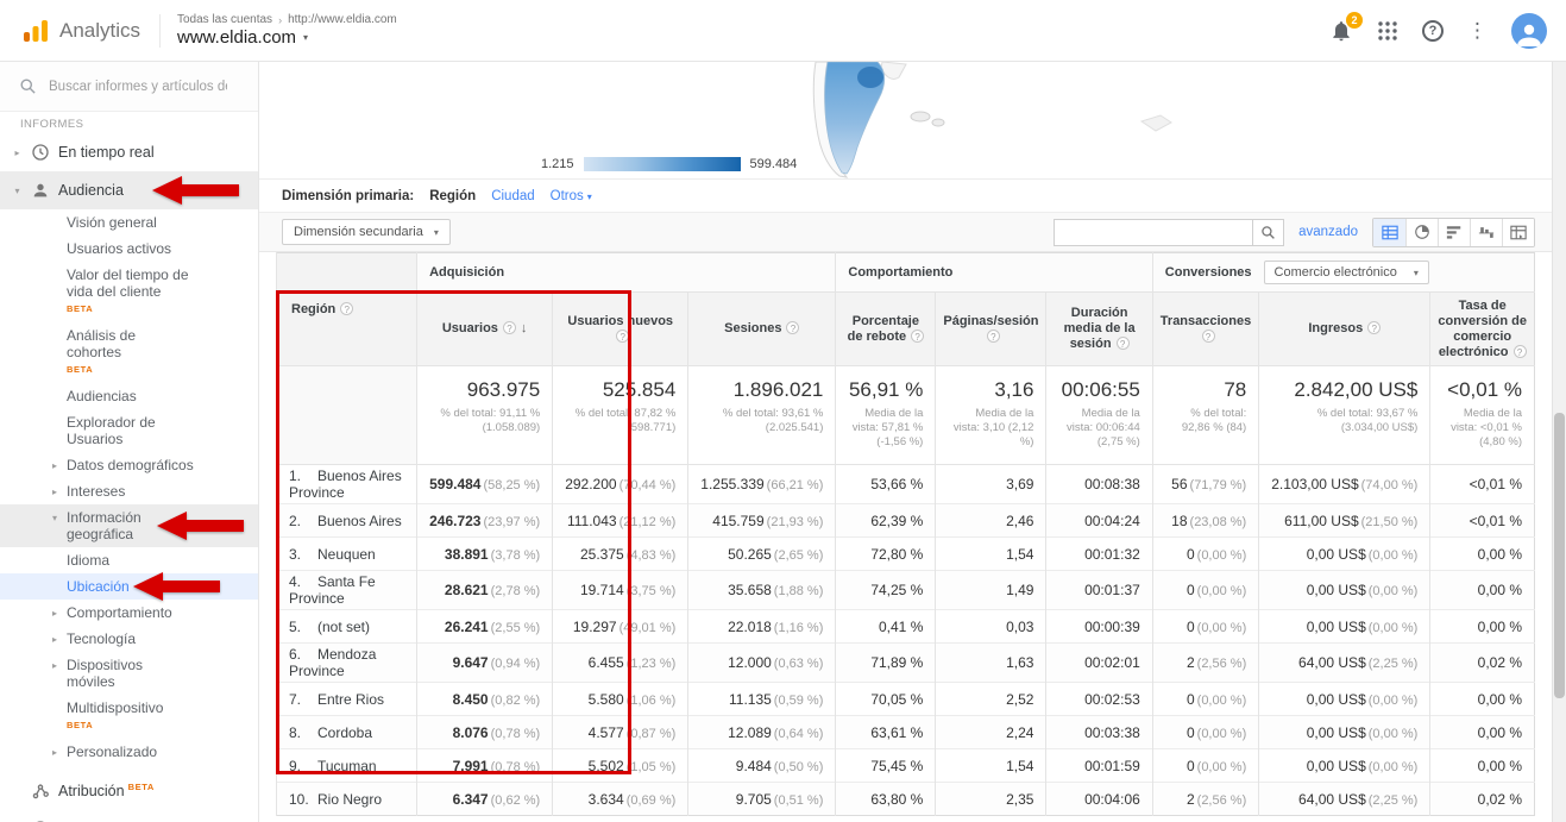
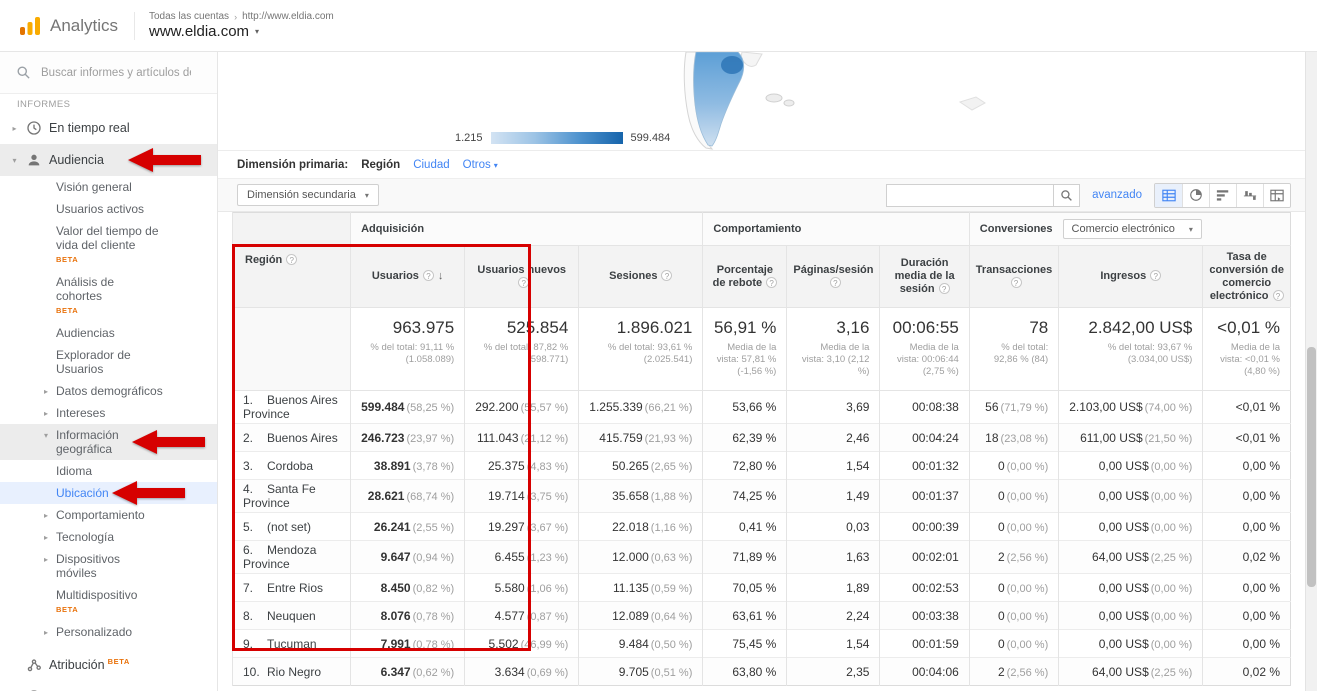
  Analytics
  Todas las cuentas
  ›
  http://www.eldia.com
  www.eldia.com
  ▾
- 2
- ?
- ⋮
  Buscar informes y artículos d
  INFORMES
  ▸
  En tiempo real
  ▾
  Audiencia
  Visión general
  Usuarios activos
  Valor del tiempo de vida del cliente
  BETA
  Análisis de cohortes
  BETA
  Audiencias
  Explorador de Usuarios
  ▸
  Datos demográficos
  ▸
  Intereses
  ▾
  Información geográfica
  Idioma
  Ubicación
  ▸
  Comportamiento
  ▸
  Tecnología
  ▸
  Dispositivos móviles
  Multidispositivo
  BETA
  ▸
  Personalizado
  Atribución BETA
  1.215
  599.484
  Dimensión primaria:
  Región
  Ciudad
  Otros ▾
  Dimensión secundaria
  ▾
  avanzado
  Región ?	Adquisición	Comportamiento	Conversiones Comercio electrónico ▾
  Usuarios ? ↓	Usuarios nuevos?	Sesiones ?	Porcentaje de rebote ?	Páginas/sesión?	Duración media de la sesión ?	Transacciones?	Ingresos ?	Tasa de conversión de comercio electrónico ?
  	963.975% del total: 91,11 % (1.058.089)	525.854% del total: 87,82 % (598.771)	1.896.021% del total: 93,61 % (2.025.541)	56,91 %Media de la vista: 57,81 % (-1,56 %)	3,16Media de la vista: 3,10 (2,12 %)	00:06:55Media de la vista: 00:06:44 (2,75 %)	78% del total: 92,86 % (84)	2.842,00 US$% del total: 93,67 % (3.034,00 US$)	<0,01 %Media de la vista: <0,01 % (4,80 %)
- 1. Buenos Aires Province	599.484 (58,25 %)	292.200 (70,44 %)	1.255.339 (66,21 %)	53,66 %	3,69	00:08:38	56 (71,79 %)	2.103,00 US$ (74,00 %)	<0,01 %
+ 1. Buenos Aires Province	599.484 (58,25 %)	292.200 (55,57 %)	1.255.339 (66,21 %)	53,66 %	3,69	00:08:38	56 (71,79 %)	2.103,00 US$ (74,00 %)	<0,01 %
  2. Buenos Aires	246.723 (23,97 %)	111.043 (21,12 %)	415.759 (21,93 %)	62,39 %	2,46	00:04:24	18 (23,08 %)	611,00 US$ (21,50 %)	<0,01 %
- 3. Neuquen	38.891 (3,78 %)	25.375 (4,83 %)	50.265 (2,65 %)	72,80 %	1,54	00:01:32	0 (0,00 %)	0,00 US$ (0,00 %)	0,00 %
+ 3. Cordoba	38.891 (3,78 %)	25.375 (4,83 %)	50.265 (2,65 %)	72,80 %	1,54	00:01:32	0 (0,00 %)	0,00 US$ (0,00 %)	0,00 %
- 4. Santa Fe Province	28.621 (2,78 %)	19.714 (3,75 %)	35.658 (1,88 %)	74,25 %	1,49	00:01:37	0 (0,00 %)	0,00 US$ (0,00 %)	0,00 %
+ 4. Santa Fe Province	28.621 (68,74 %)	19.714 (3,75 %)	35.658 (1,88 %)	74,25 %	1,49	00:01:37	0 (0,00 %)	0,00 US$ (0,00 %)	0,00 %
- 5. (not set)	26.241 (2,55 %)	19.297 (49,01 %)	22.018 (1,16 %)	0,41 %	0,03	00:00:39	0 (0,00 %)	0,00 US$ (0,00 %)	0,00 %
+ 5. (not set)	26.241 (2,55 %)	19.297 (3,67 %)	22.018 (1,16 %)	0,41 %	0,03	00:00:39	0 (0,00 %)	0,00 US$ (0,00 %)	0,00 %
  6. Mendoza Province	9.647 (0,94 %)	6.455 (1,23 %)	12.000 (0,63 %)	71,89 %	1,63	00:02:01	2 (2,56 %)	64,00 US$ (2,25 %)	0,02 %
- 7. Entre Rios	8.450 (0,82 %)	5.580 (1,06 %)	11.135 (0,59 %)	70,05 %	2,52	00:02:53	0 (0,00 %)	0,00 US$ (0,00 %)	0,00 %
+ 7. Entre Rios	8.450 (0,82 %)	5.580 (1,06 %)	11.135 (0,59 %)	70,05 %	1,89	00:02:53	0 (0,00 %)	0,00 US$ (0,00 %)	0,00 %
- 8. Cordoba	8.076 (0,78 %)	4.577 (0,87 %)	12.089 (0,64 %)	63,61 %	2,24	00:03:38	0 (0,00 %)	0,00 US$ (0,00 %)	0,00 %
+ 8. Neuquen	8.076 (0,78 %)	4.577 (0,87 %)	12.089 (0,64 %)	63,61 %	2,24	00:03:38	0 (0,00 %)	0,00 US$ (0,00 %)	0,00 %
- 9. Tucuman	7.991 (0,78 %)	5.502 (1,05 %)	9.484 (0,50 %)	75,45 %	1,54	00:01:59	0 (0,00 %)	0,00 US$ (0,00 %)	0,00 %
+ 9. Tucuman	7.991 (0,78 %)	5.502 (46,99 %)	9.484 (0,50 %)	75,45 %	1,54	00:01:59	0 (0,00 %)	0,00 US$ (0,00 %)	0,00 %
  10. Rio Negro	6.347 (0,62 %)	3.634 (0,69 %)	9.705 (0,51 %)	63,80 %	2,35	00:04:06	2 (2,56 %)	64,00 US$ (2,25 %)	0,02 %
